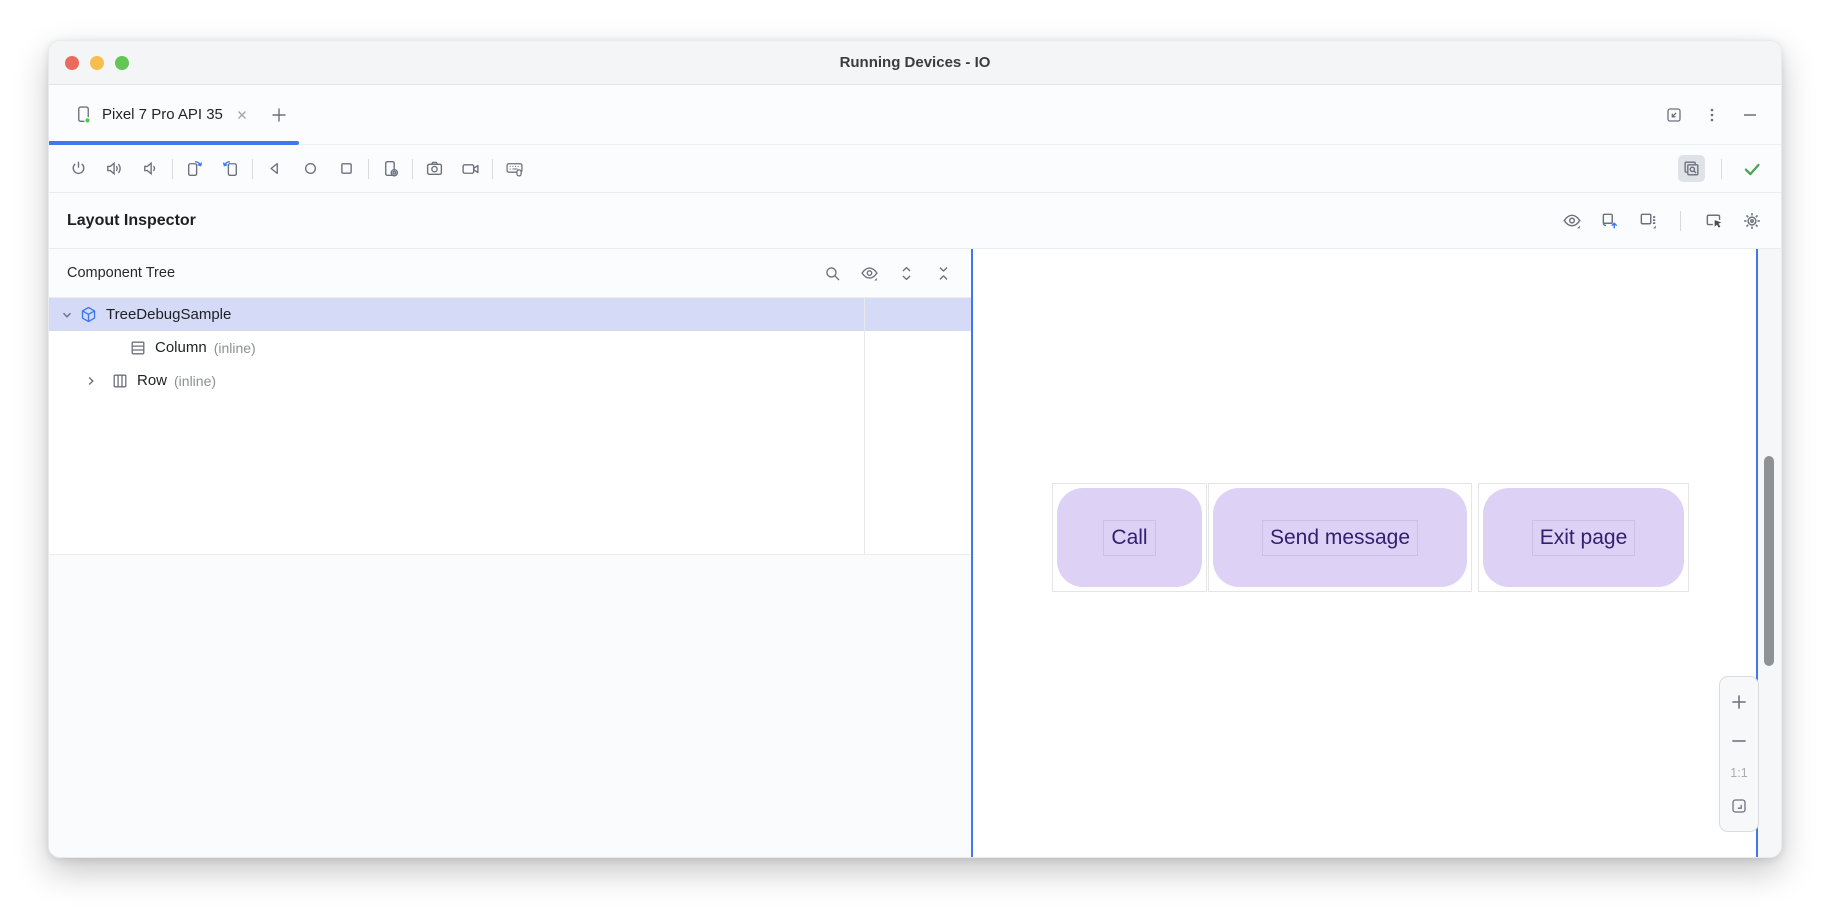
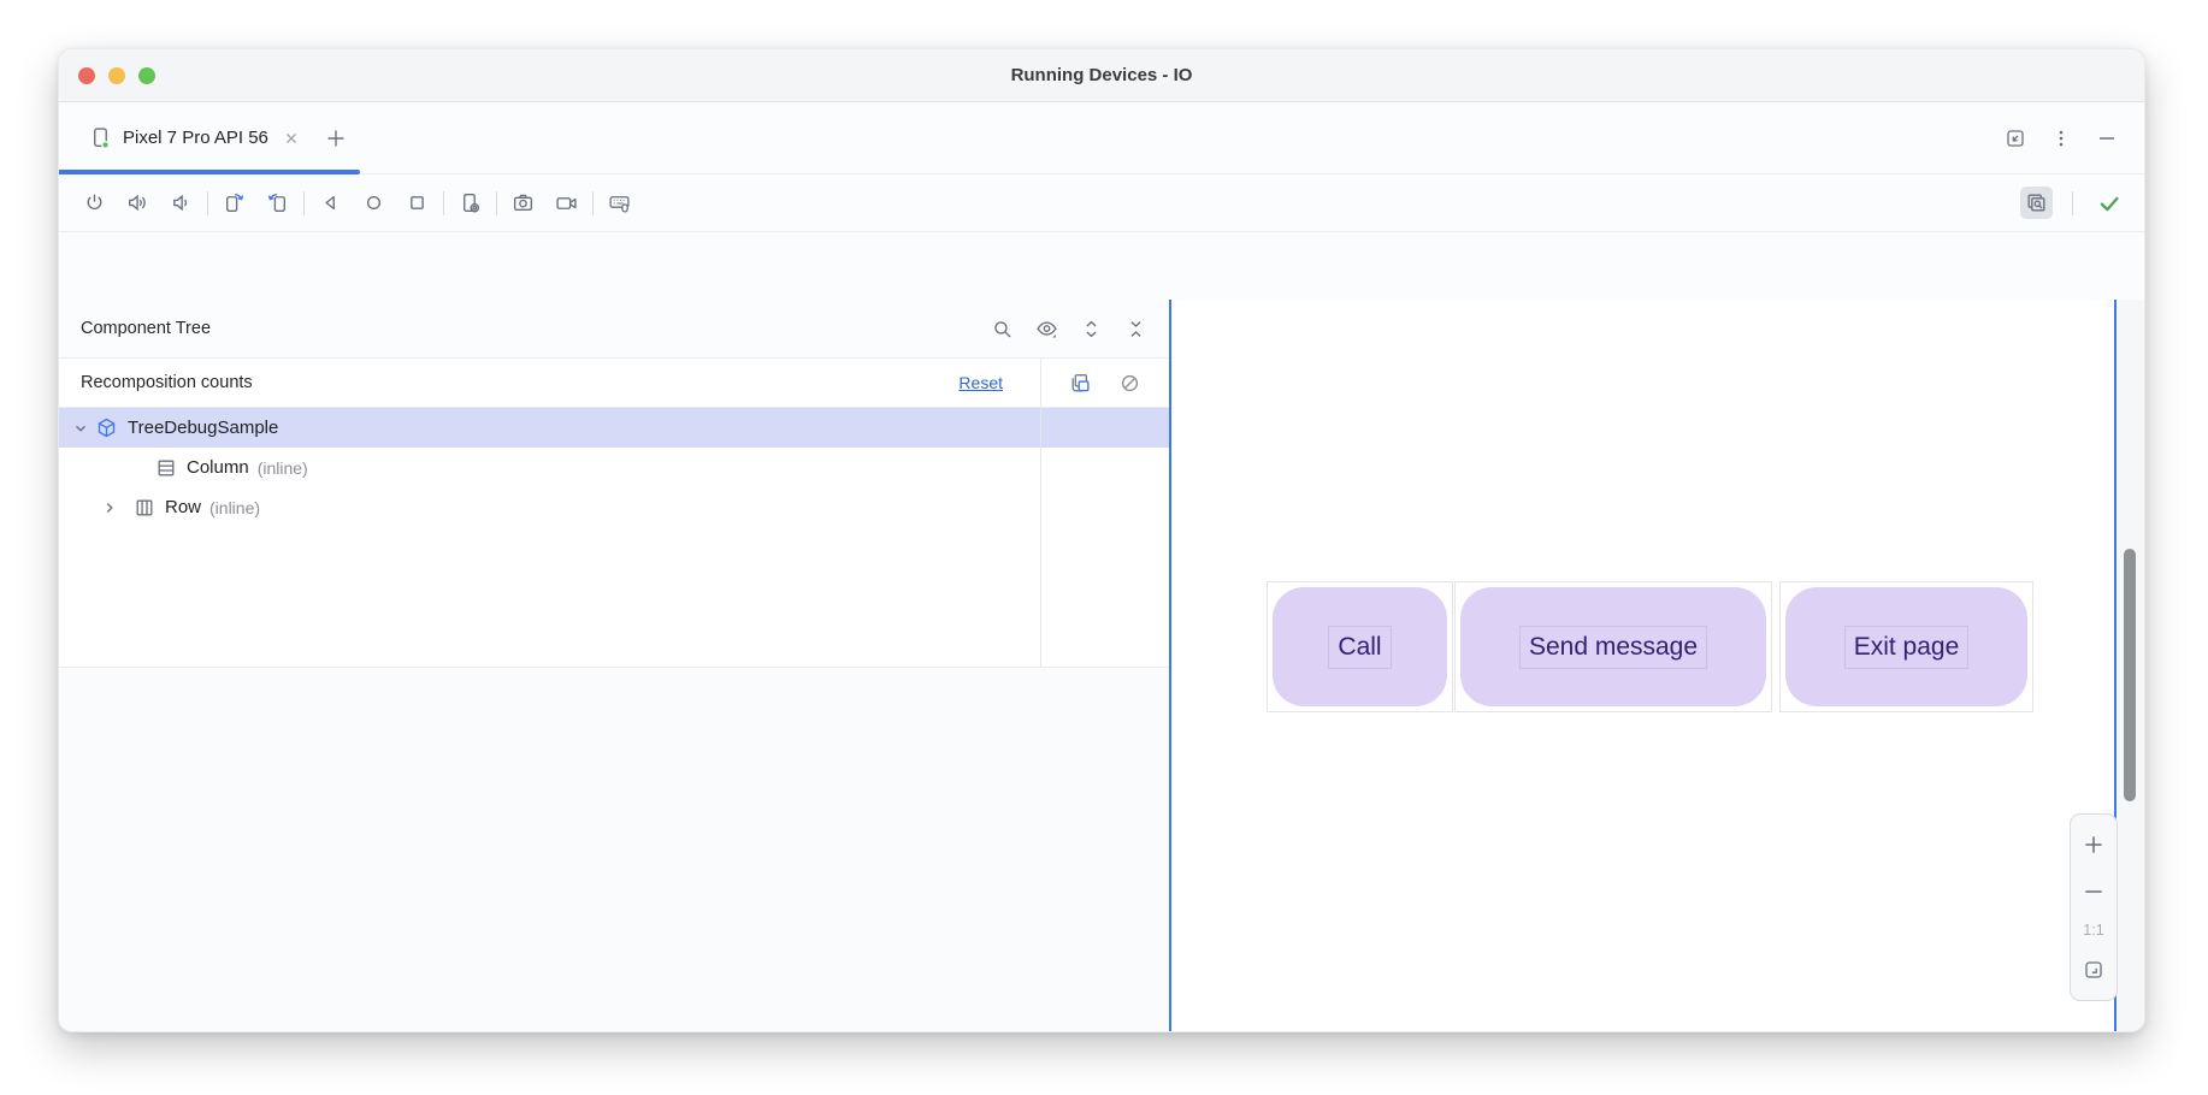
  Running Devices - IO
- Pixel 7 Pro API 35
+ Pixel 7 Pro API 56
- Layout Inspector
  Component Tree
+ Recomposition counts
+ Reset
  TreeDebugSample
  Column
  (inline)
  Row
  (inline)
  Call
  Send message
  Exit page
  1:1
